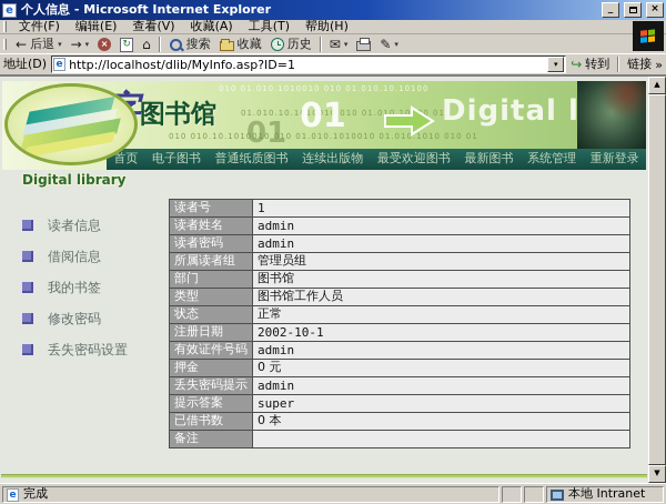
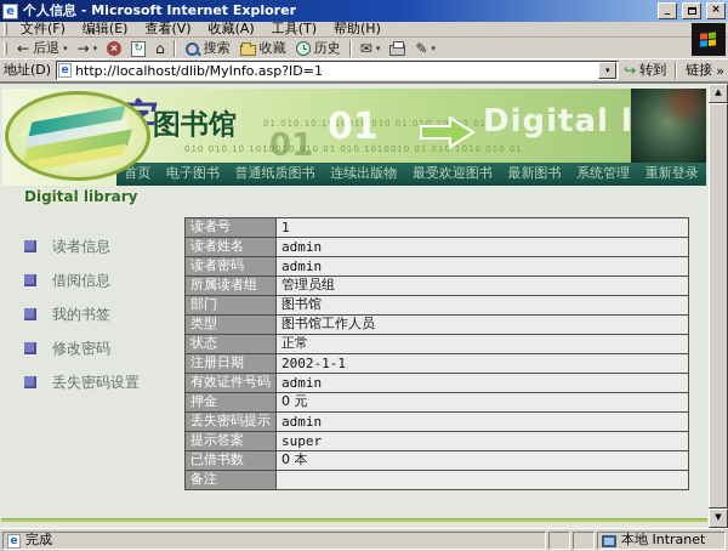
  e
  个人信息 - Microsoft Internet Explorer
  _
  ×
  文件(F)
  编辑(E)
  查看(V)
  收藏(A)
  工具(T)
  帮助(H)
  ←
  后退
  ▾
  →
  ▾
  ×
  ↻
  ⌂
  搜索
  收藏
  历史
  ✉
  ▾
  ✎
  ▾
  地址(D)
  e
  http://localhost/dlib/MyInfo.asp?ID=1
  ▾
  ↪
  转到
  链接
  »
- 010 01.010.1010010 010 01.010.10.10100
  01.010.10.1010010 010 01.010.100 010
  010 010.10.1010010 010 01.010.1010010 01.010.1010 010 01
  01
  01
  首页
  电子图书
  普通纸质图书
  连续出版物
  最受欢迎图书
  最新图书
  系统管理
  重新登录
  Digital library
  读者信息
  借阅信息
  我的书签
  修改密码
  丢失密码设置
  读者号	1
  读者姓名	admin
  读者密码	admin
  所属读者组	管理员组
  部门	图书馆
  类型	图书馆工作人员
  状态	正常
- 注册日期	2002-10-1
+ 注册日期	2002-1-1
  有效证件号码	admin
  押金	0 元
  丢失密码提示	admin
  提示答案	super
  已借书数	0 本
  备注
  ▲
  ▼
  e
  完成
  本地 Intranet
